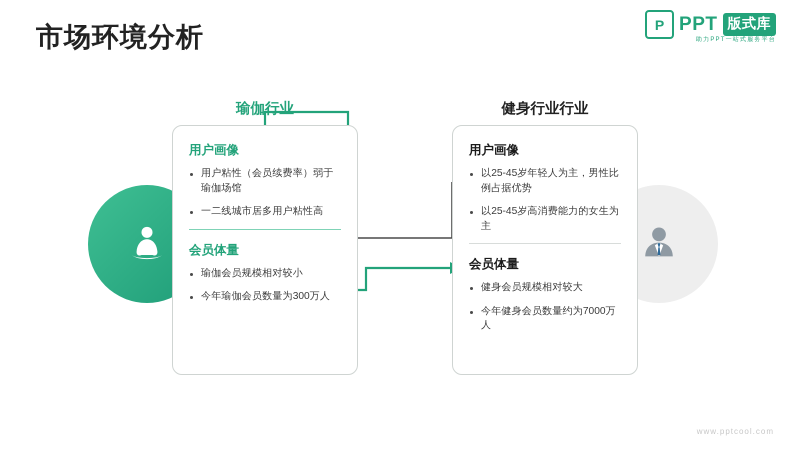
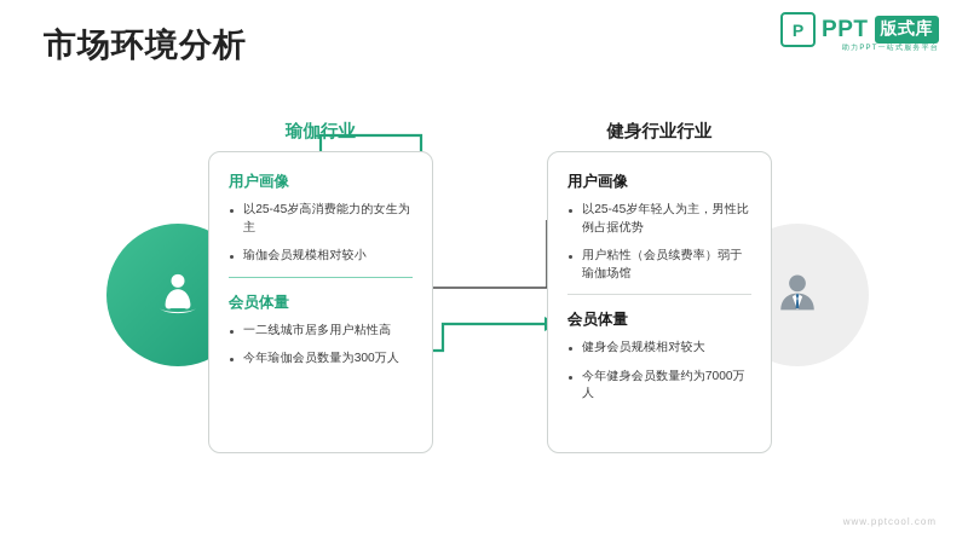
  市场环境分析
  P
  PPT
  版式库
  瑜伽行业
  健身行业行业
  用户画像
- 用户粘性（会员续费率）弱于瑜伽场馆
+ 以25-45岁高消费能力的女生为主
- 一二线城市居多用户粘性高
+ 瑜伽会员规模相对较小
  会员体量
- 瑜伽会员规模相对较小
+ 一二线城市居多用户粘性高
  今年瑜伽会员数量为300万人
  用户画像
  以25-45岁年轻人为主，男性比例占据优势
- 以25-45岁高消费能力的女生为主
+ 用户粘性（会员续费率）弱于瑜伽场馆
  会员体量
  健身会员规模相对较大
  今年健身会员数量约为7000万人
  www.pptcool.com
